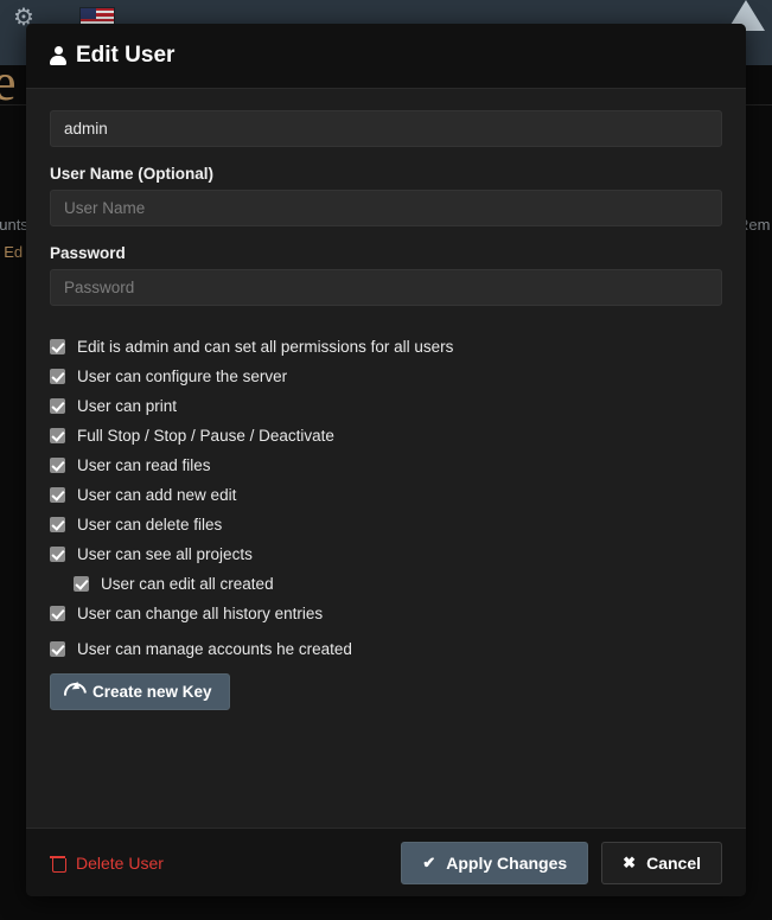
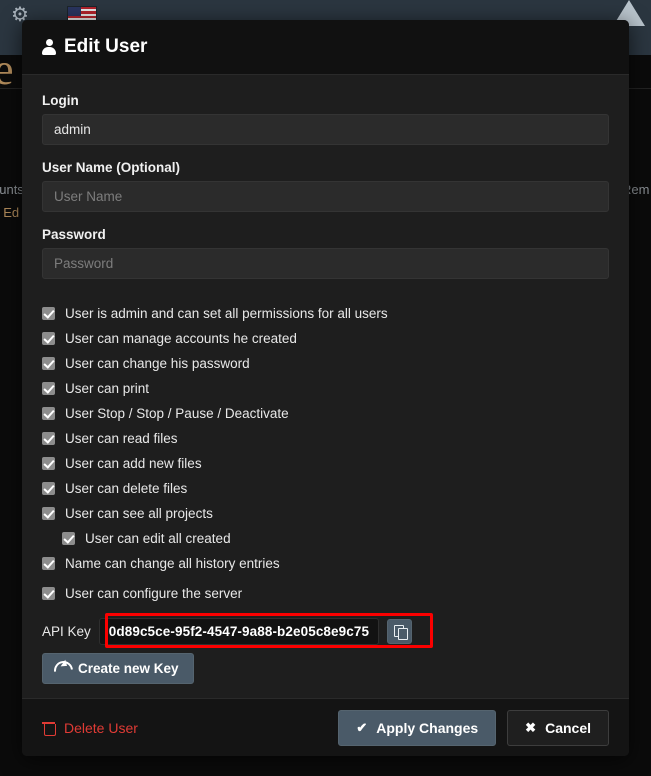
  ⚙
  e
  unts
  Edit User
+ Login
  admin
  User Name (Optional)
  User Name
  Password
  Password
- Edit is admin and can set all permissions for all users
+ User is admin and can set all permissions for all users
- User can configure the server
+ User can manage accounts he created
+ User can change his password
  User can print
- Full Stop / Stop / Pause / Deactivate
+ User Stop / Stop / Pause / Deactivate
  User can read files
- User can add new edit
+ User can add new files
  User can delete files
  User can see all projects
  User can edit all created
- User can change all history entries
+ Name can change all history entries
- User can manage accounts he created
+ User can configure the server
+ API Key
+ 0d89c5ce-95f2-4547-9a88-b2e05c8e9c75
  Create new Key
  Delete User
  ✔
  Apply Changes
  ✖
  Cancel
